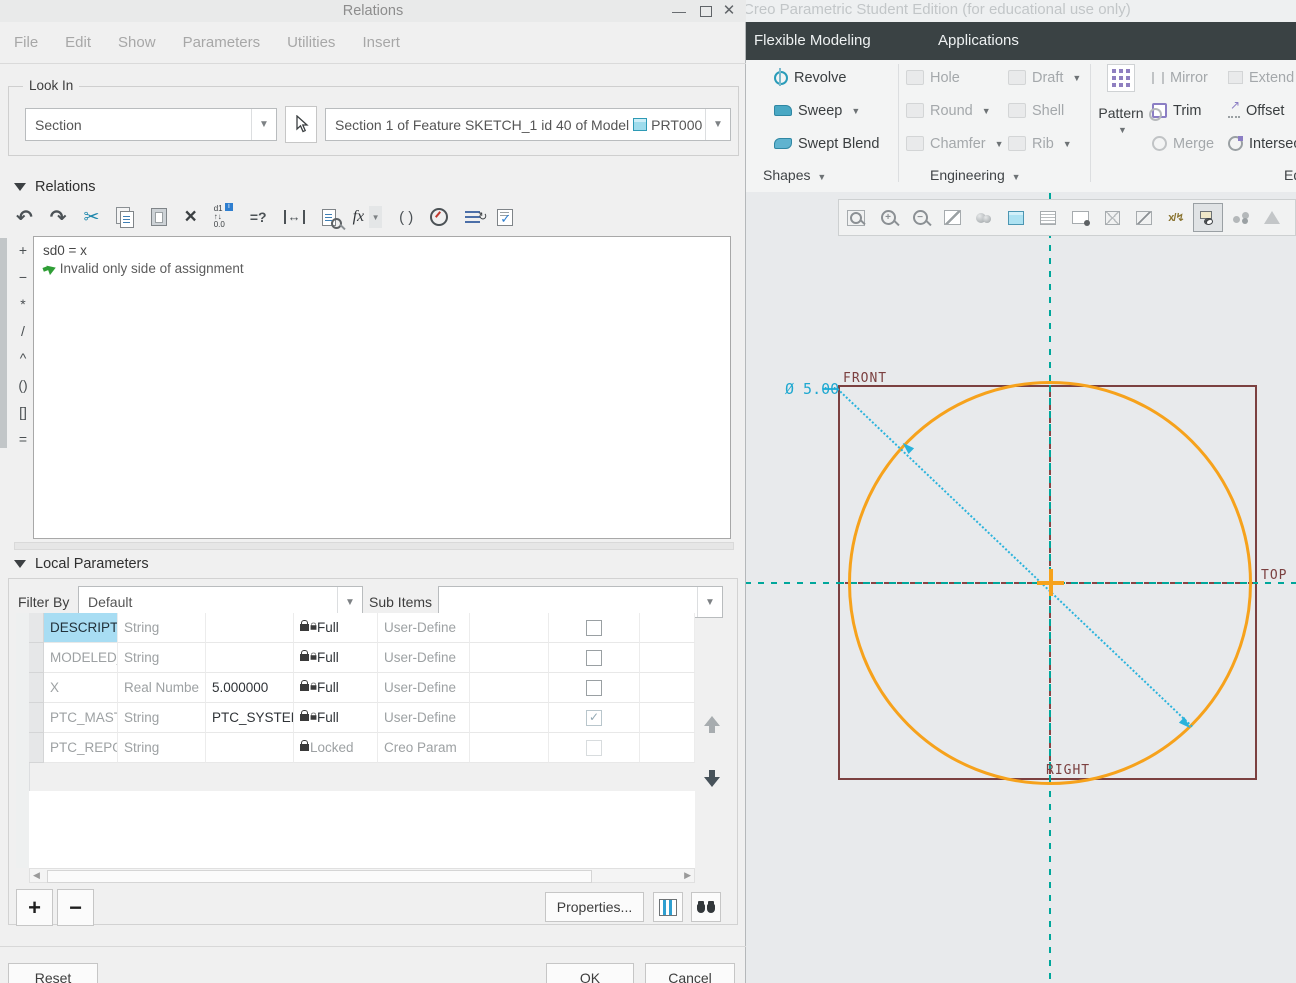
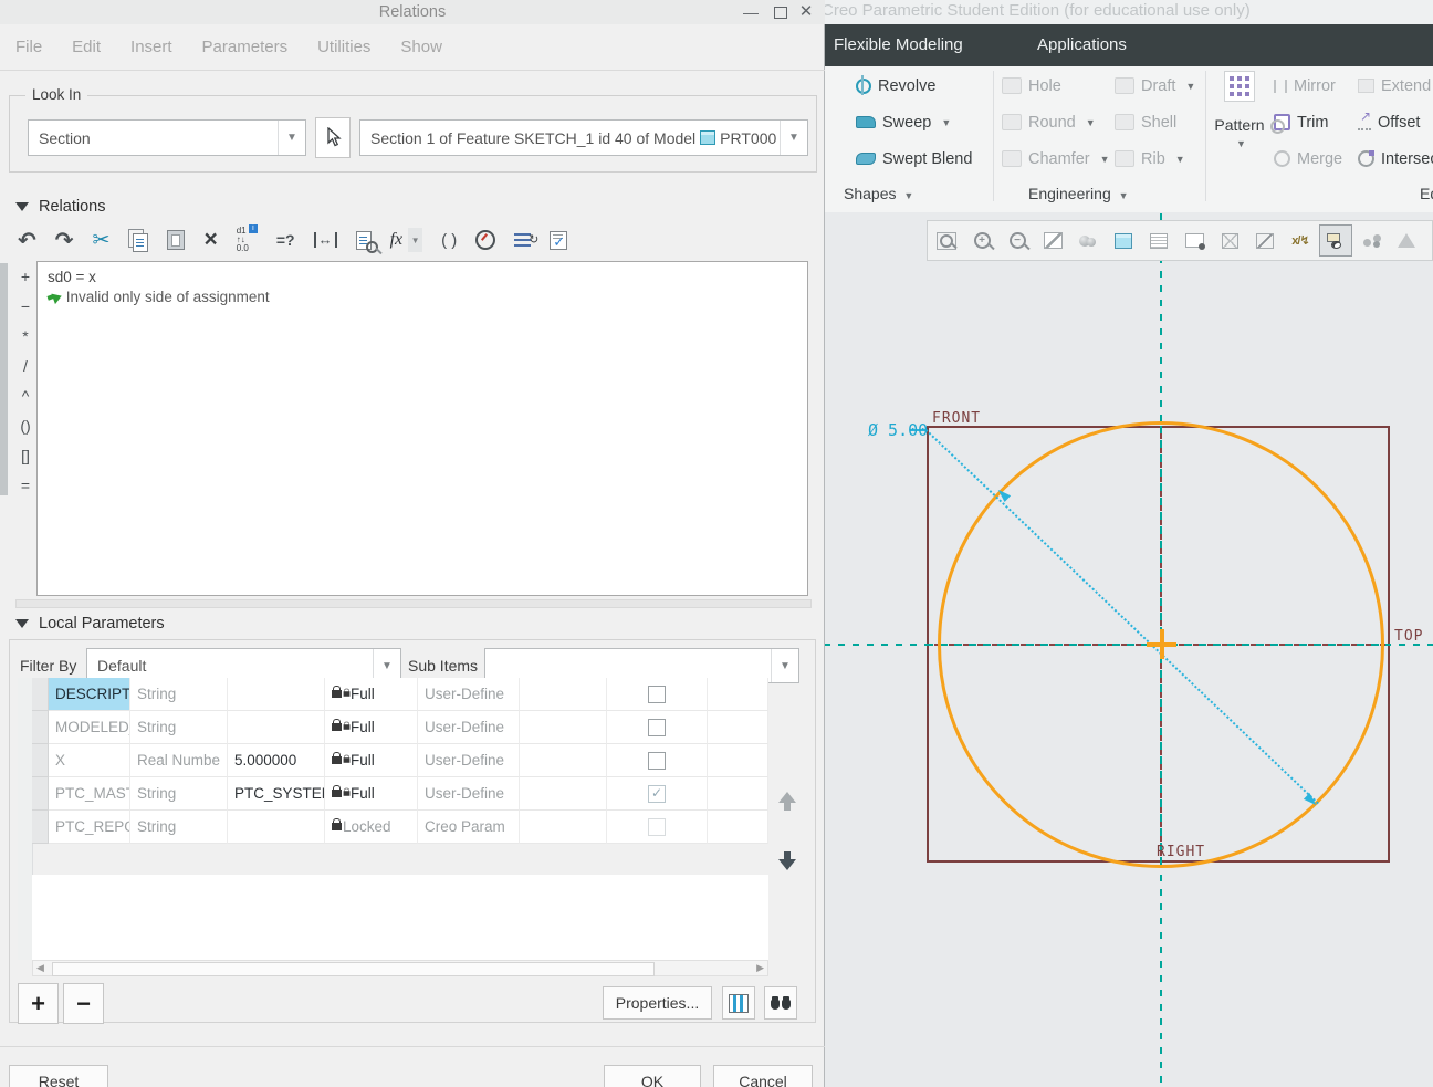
  Creo Parametric Student Edition (for educational use only)
  Flexible Modeling
  Applications
  Revolve
  Sweep
  ▼
  Swept Blend
  Shapes ▼
  Hole
  Round
  ▼
  Chamfer
  ▼
  Draft
  ▼
  Shell
  Rib
  ▼
  Engineering ▼
  Pattern
  ▼
  Mirror
  Trim
  Merge
  Extend
  Offset
  Interse
  Ø 5.00
  FRONT
  TOP
  RIGHT
  +
  −
  x/↯
  Relations
  —
  ✕
  File
  Edit
- Show
+ Insert
  Parameters
  Utilities
- Insert
+ Show
  Look In
  Section
  ▼
  Section 1 of Feature SKETCH_1 id 40 of Model
  PRT000
  ▼
  Relations
  ↶
  ↷
  ✂
  ×
  d1
  ↑↓
  0.0
  =?
  ↔
  fx
  ▼
  ( )
  +
  −
  *
  /
  ^
  ()
  []
  =
  sd0 = x
  Invalid only side of assignment
  Local Parameters
  Filter By
  Default
  ▼
  Sub Items
  ▼
  DESCRIPT
  String
  Full
  User-Define
  MODELED
  String
  Full
  User-Define
  X
  Real Numbe
  5.000000
  Full
  User-Define
  PTC_MAS
  String
  PTC_SYSTE
  Full
  User-Define
  ✓
  PTC_REP
  String
  Locked
  Creo Param
  ◀
  ▶
  +
  −
  Properties...
  Reset
  OK
  Cancel
